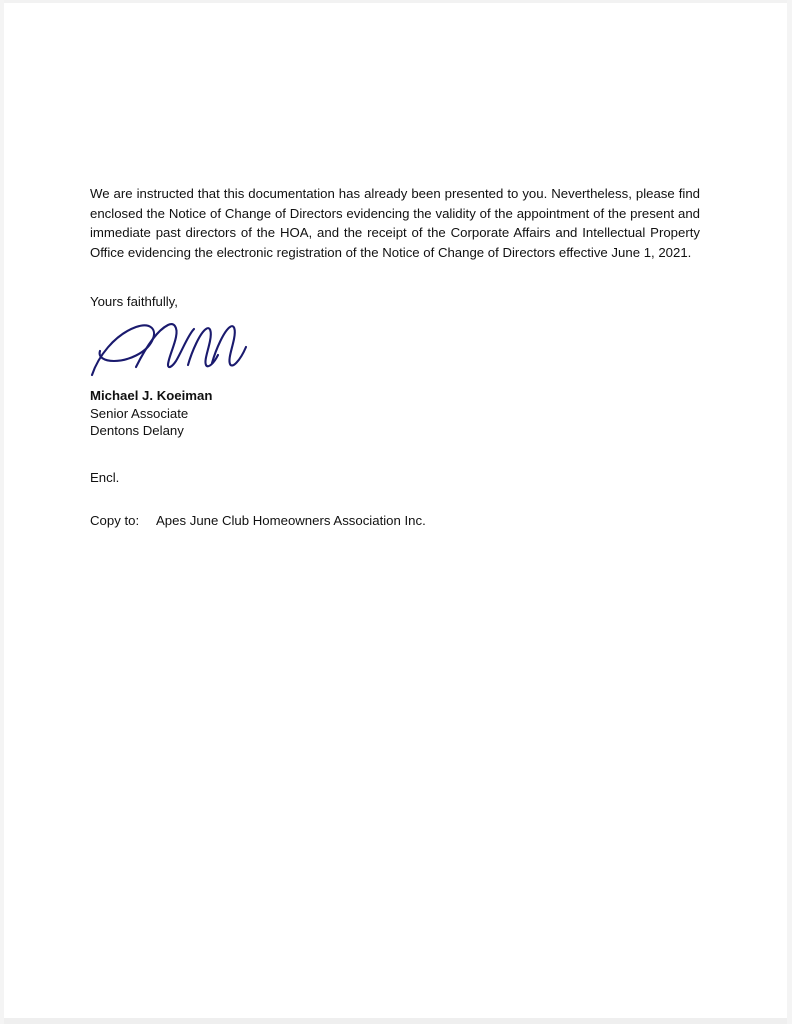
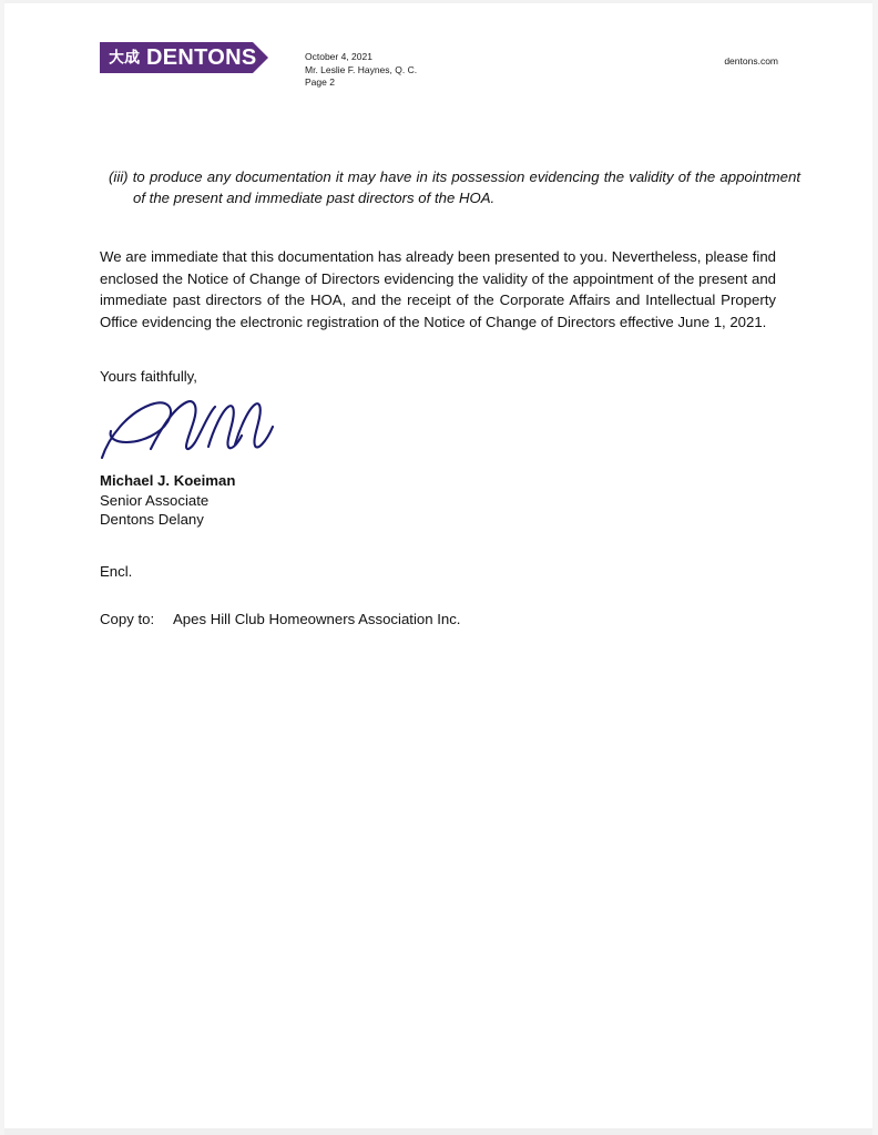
+ 大成
+ DENTONS
+ October 4, 2021
+ Mr. Leslie F. Haynes, Q. C.
+ Page 2
+ dentons.com
+ (iii) to produce any documentation it may have in its possession evidencing the validity of the appointment of the present and immediate past directors of the HOA.
- We are instructed that this documentation has already been presented to you. Nevertheless, please find enclosed the Notice of Change of Directors evidencing the validity of the appointment of the present and immediate past directors of the HOA, and the receipt of the Corporate Affairs and Intellectual Property Office evidencing the electronic registration of the Notice of Change of Directors effective June 1, 2021.
+ We are immediate that this documentation has already been presented to you. Nevertheless, please find enclosed the Notice of Change of Directors evidencing the validity of the appointment of the present and immediate past directors of the HOA, and the receipt of the Corporate Affairs and Intellectual Property Office evidencing the electronic registration of the Notice of Change of Directors effective June 1, 2021.
  Yours faithfully,
  Michael J. Koeiman
  Senior Associate
  Dentons Delany
  Encl.
- Copy to: Apes June Club Homeowners Association Inc.
+ Copy to: Apes Hill Club Homeowners Association Inc.
